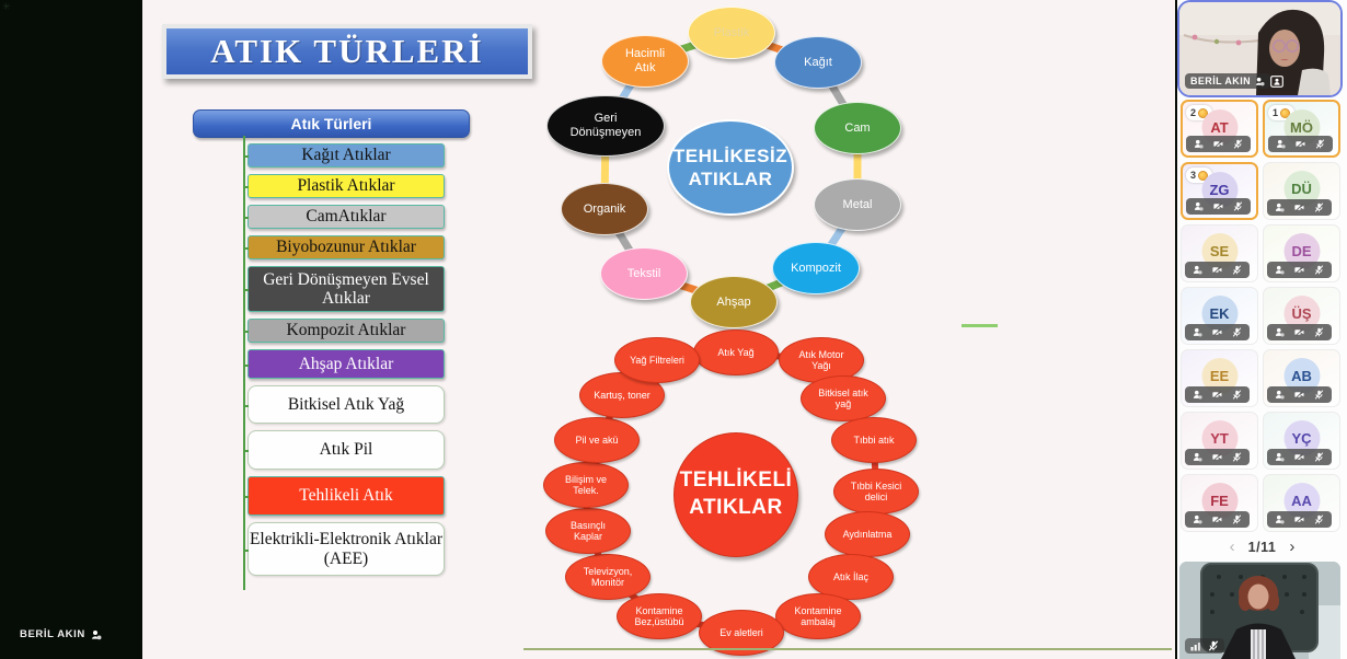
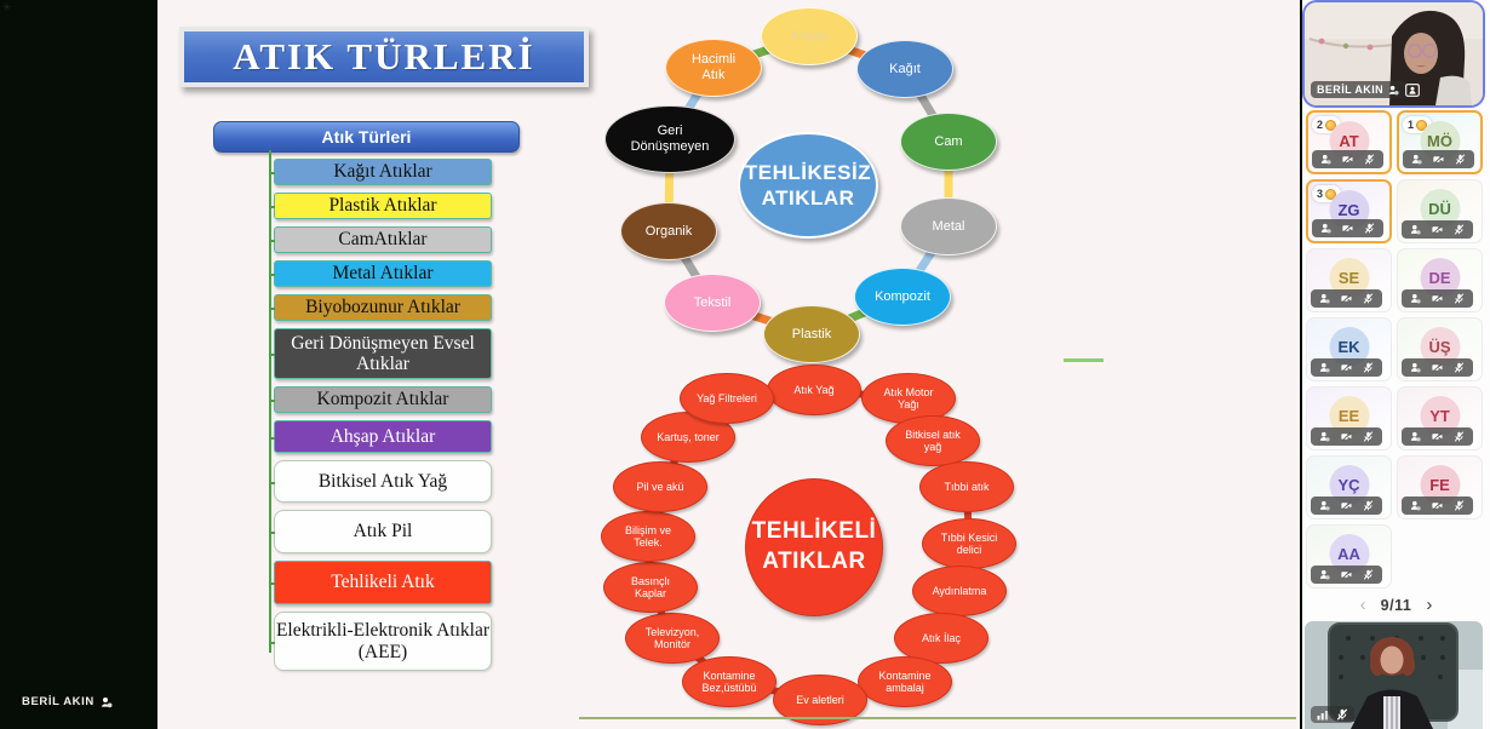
  ✳
  BERİL AKIN
  ATIK TÜRLERİ
  Atık Türleri
  Kağıt Atıklar
  Plastik Atıklar
  CamAtıklar
+ Metal Atıklar
  Biyobozunur Atıklar
  Geri Dönüşmeyen Evsel Atıklar
  Kompozit Atıklar
  Ahşap Atıklar
  Bitkisel Atık Yağ
  Atık Pil
  Tehlikeli Atık
  Elektrikli-Elektronik Atıklar (AEE)
  TEHLİKESİZ ATIKLAR
- Plastik
+ Ahşap
  Kağıt
  Cam
  Metal
  Kompozit
- Ahşap
+ Plastik
  Tekstil
  Organik
  Geri Dönüşmeyen
  Hacimli Atık
  TEHLİKELİ ATIKLAR
  Atık Yağ
  Atık Motor Yağı
  Bitkisel atık yağ
  Tıbbi atık
  Tıbbi Kesici delici
  Aydınlatma
  Atık İlaç
  Kontamine ambalaj
  Ev aletleri
  Kontamine Bez,üstübü
  Televizyon, Monitör
  Basınçlı Kaplar
  Bilişim ve Telek.
  Pil ve akü
  Kartuş, toner
  Yağ Filtreleri
  BERİL AKIN
  2
  AT
  1
  MÖ
  3
  ZG
  DÜ
  SE
  DE
  EK
  ÜŞ
  EE
- AB
  YT
  YÇ
  FE
  AA
  ‹
- 1/11
+ 9/11
  ›
